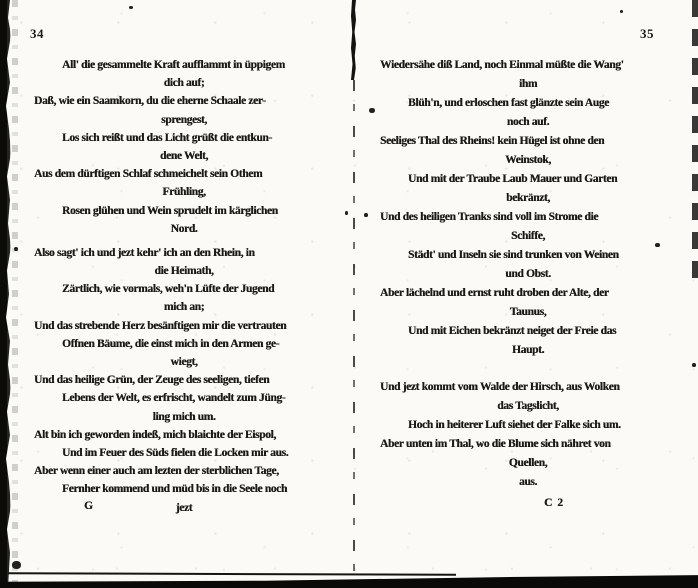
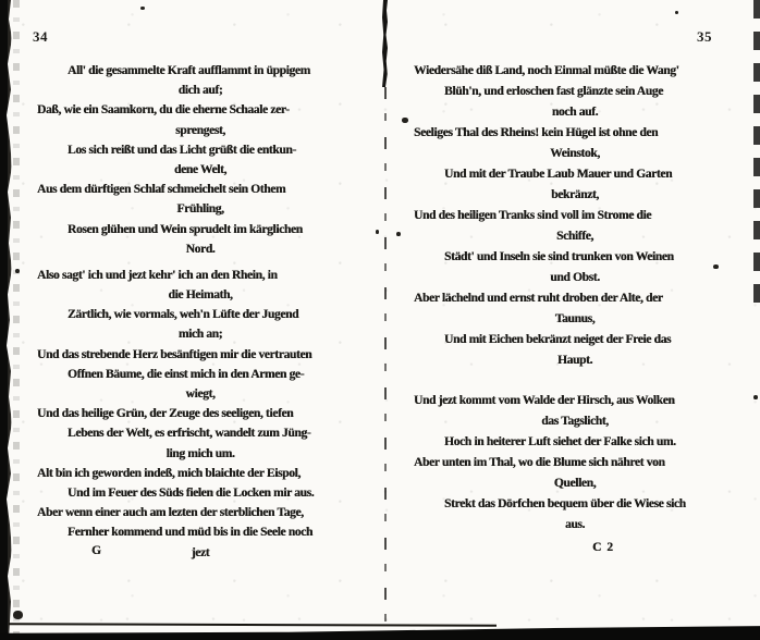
  34
  All' die gesammelte Kraft aufflammt in üppigem
  dich auf;
  Daß, wie ein Saamkorn, du die eherne Schaale zer-
  sprengest,
  Los sich reißt und das Licht grüßt die entkun-
  dene Welt,
  Aus dem dürftigen Schlaf schmeichelt sein Othem
  Frühling,
  Rosen glühen und Wein sprudelt im kärglichen
  Nord.
  Also sagt' ich und jezt kehr' ich an den Rhein, in
  die Heimath,
  Zärtlich, wie vormals, weh'n Lüfte der Jugend
  mich an;
  Und das strebende Herz besänftigen mir die vertrauten
  Offnen Bäume, die einst mich in den Armen ge-
  wiegt,
  Und das heilige Grün, der Zeuge des seeligen, tiefen
  Lebens der Welt, es erfrischt, wandelt zum Jüng-
  ling mich um.
  Alt bin ich geworden indeß, mich blaichte der Eispol,
  Und im Feuer des Süds fielen die Locken mir aus.
  Aber wenn einer auch am lezten der sterblichen Tage,
  Fernher kommend und müd bis in die Seele noch
  jezt
  G
  35
  Wiedersähe diß Land, noch Einmal müßte die Wang'
- ihm
  Blüh'n, und erloschen fast glänzte sein Auge
  noch auf.
  Seeliges Thal des Rheins! kein Hügel ist ohne den
  Weinstok,
  Und mit der Traube Laub Mauer und Garten
  bekränzt,
  Und des heiligen Tranks sind voll im Strome die
  Schiffe,
  Städt' und Inseln sie sind trunken von Weinen
  und Obst.
  Aber lächelnd und ernst ruht droben der Alte, der
  Taunus,
  Und mit Eichen bekränzt neiget der Freie das
  Haupt.
  Und jezt kommt vom Walde der Hirsch, aus Wolken
  das Tagslicht,
  Hoch in heiterer Luft siehet der Falke sich um.
  Aber unten im Thal, wo die Blume sich nähret von
  Quellen,
+ Strekt das Dörfchen bequem über die Wiese sich
  aus.
  C 2
